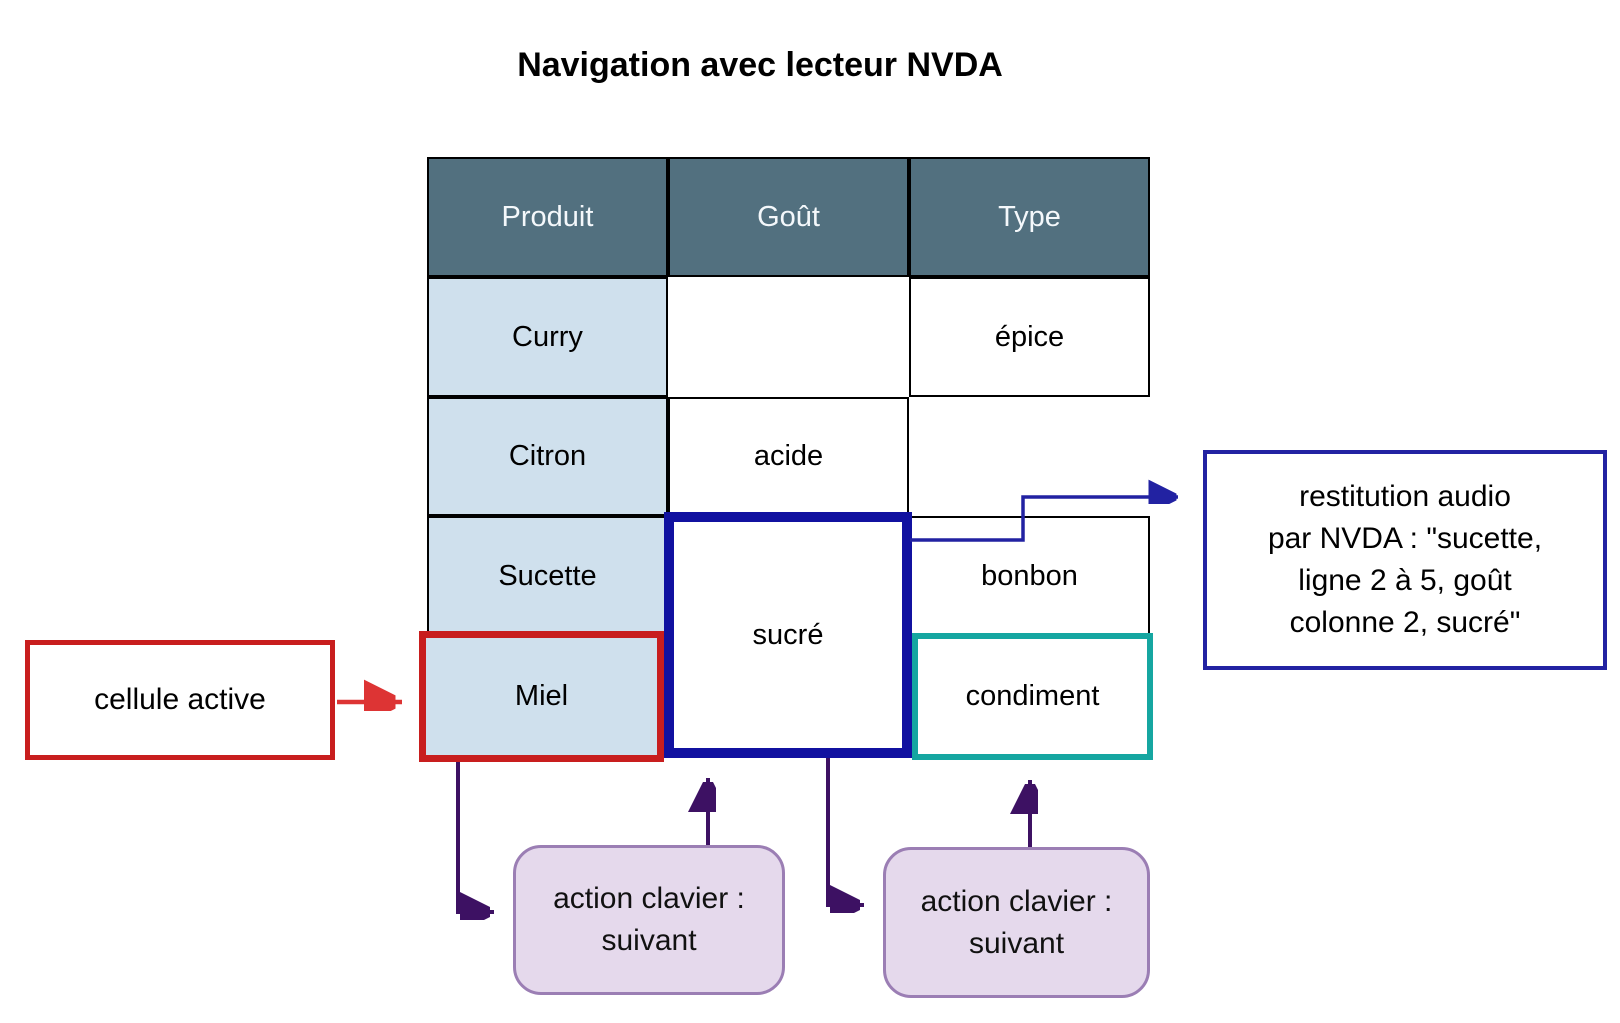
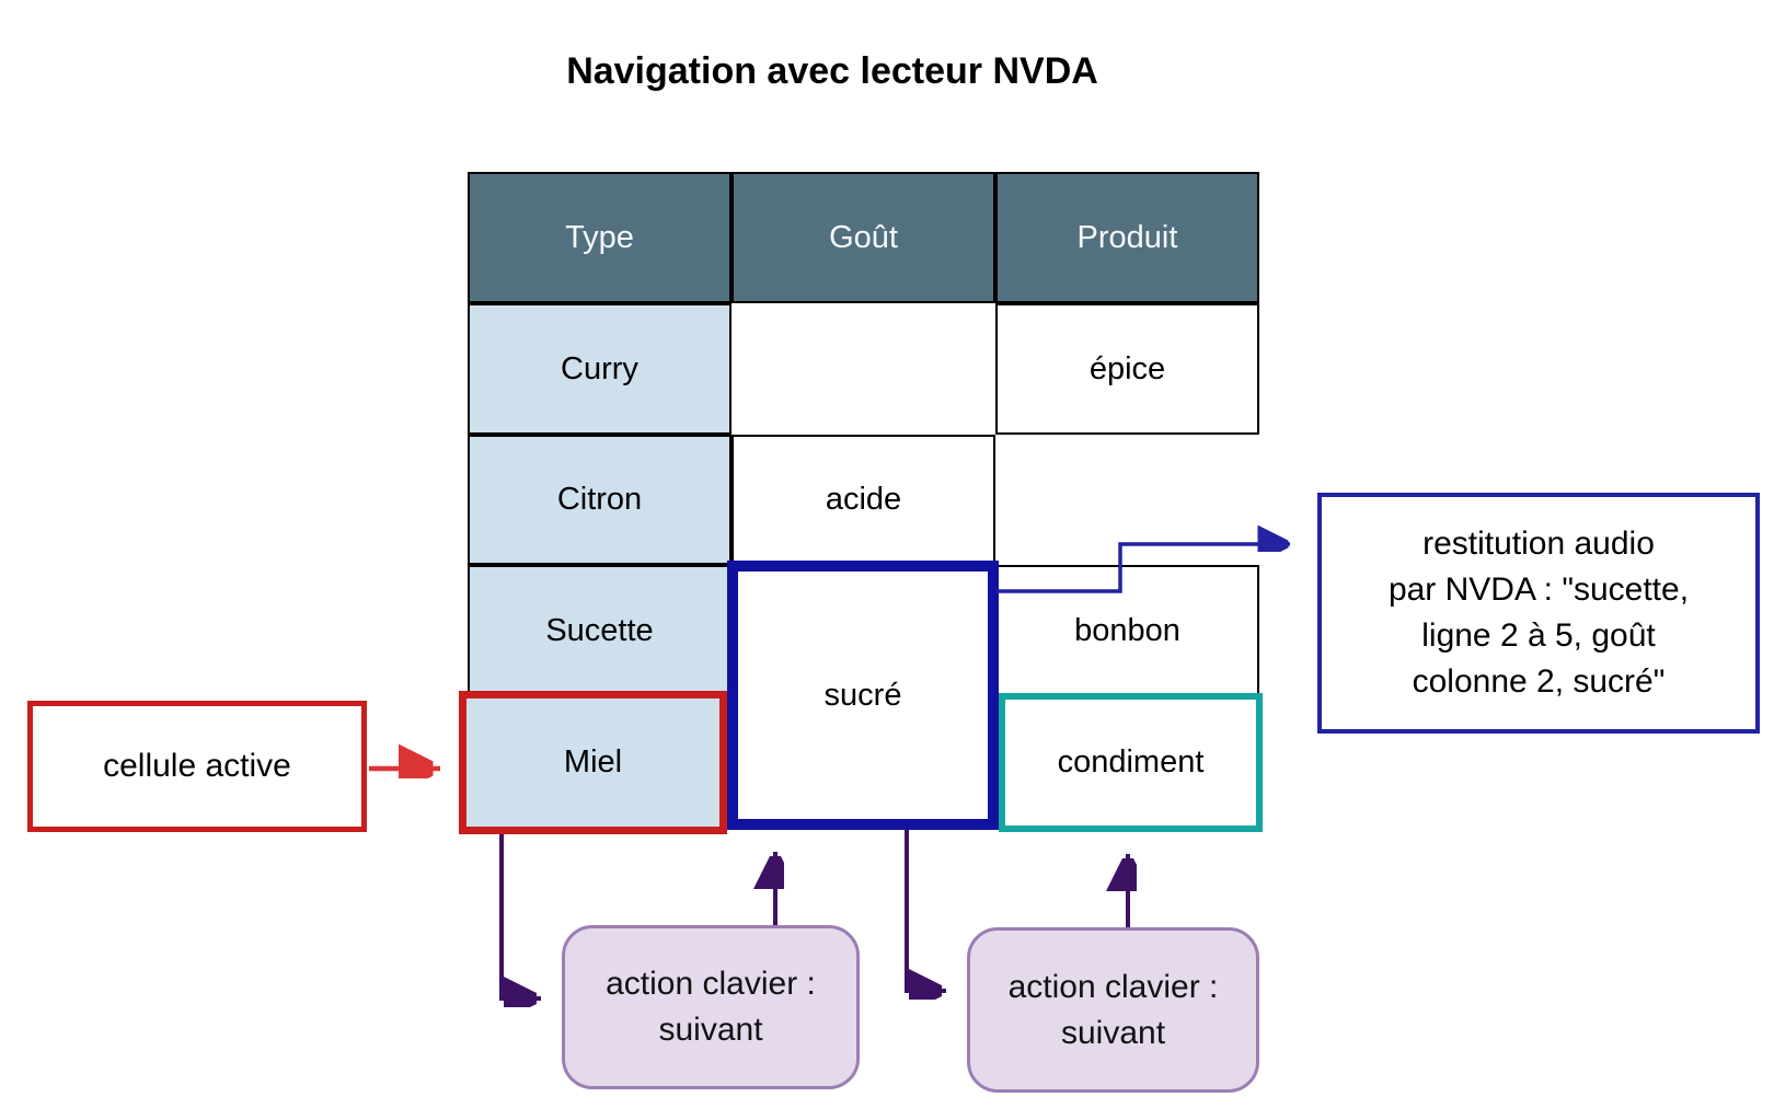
  Navigation avec lecteur NVDA
- Produit
+ Type
  Goût
- Type
+ Produit
  Curry
  épice
  Citron
  acide
  Sucette
  bonbon
  sucré
  Miel
  condiment
  cellule active
  restitution audio
  par NVDA : "sucette,
  ligne 2 à 5, goût
  colonne 2, sucré"
  action clavier :
  suivant
  action clavier :
  suivant
